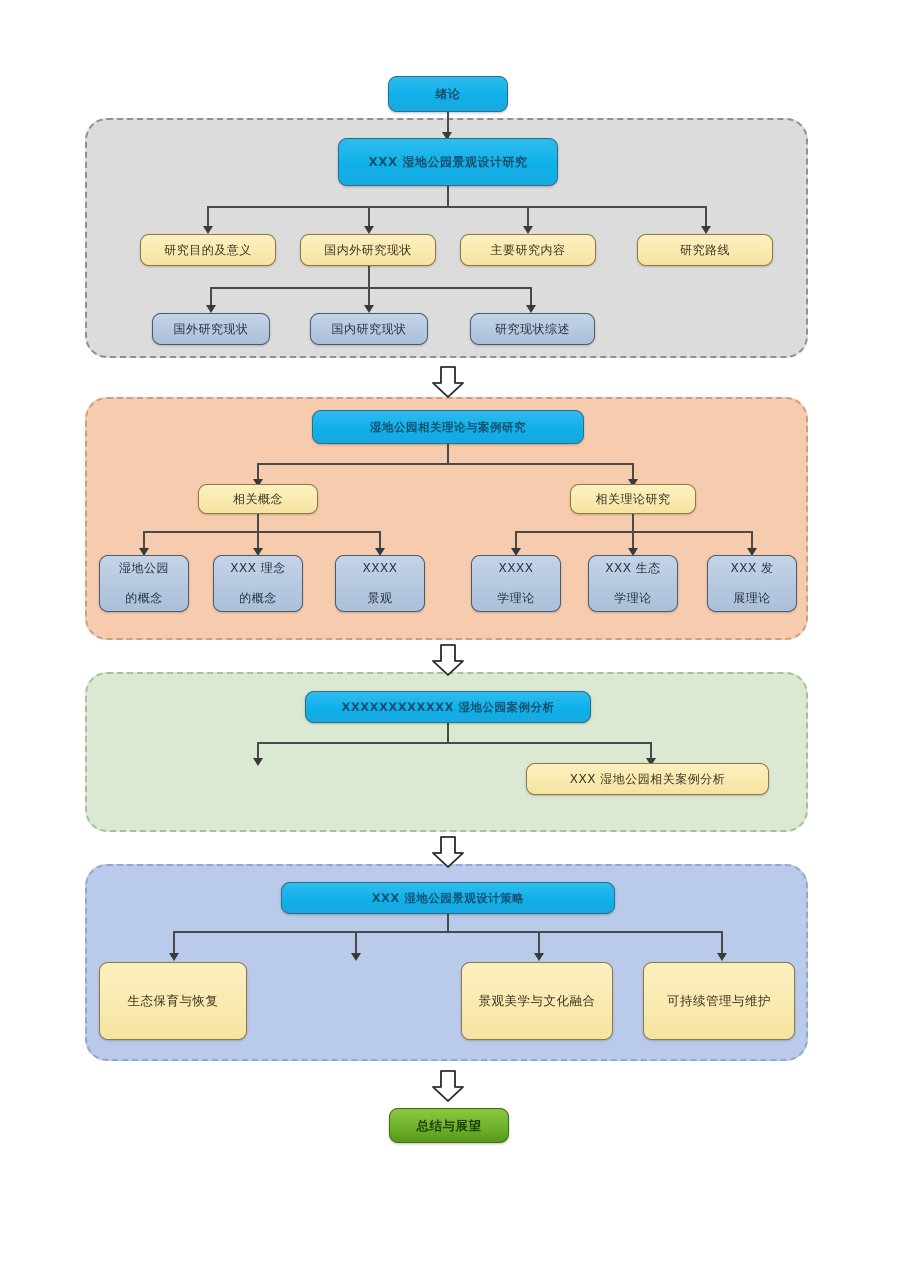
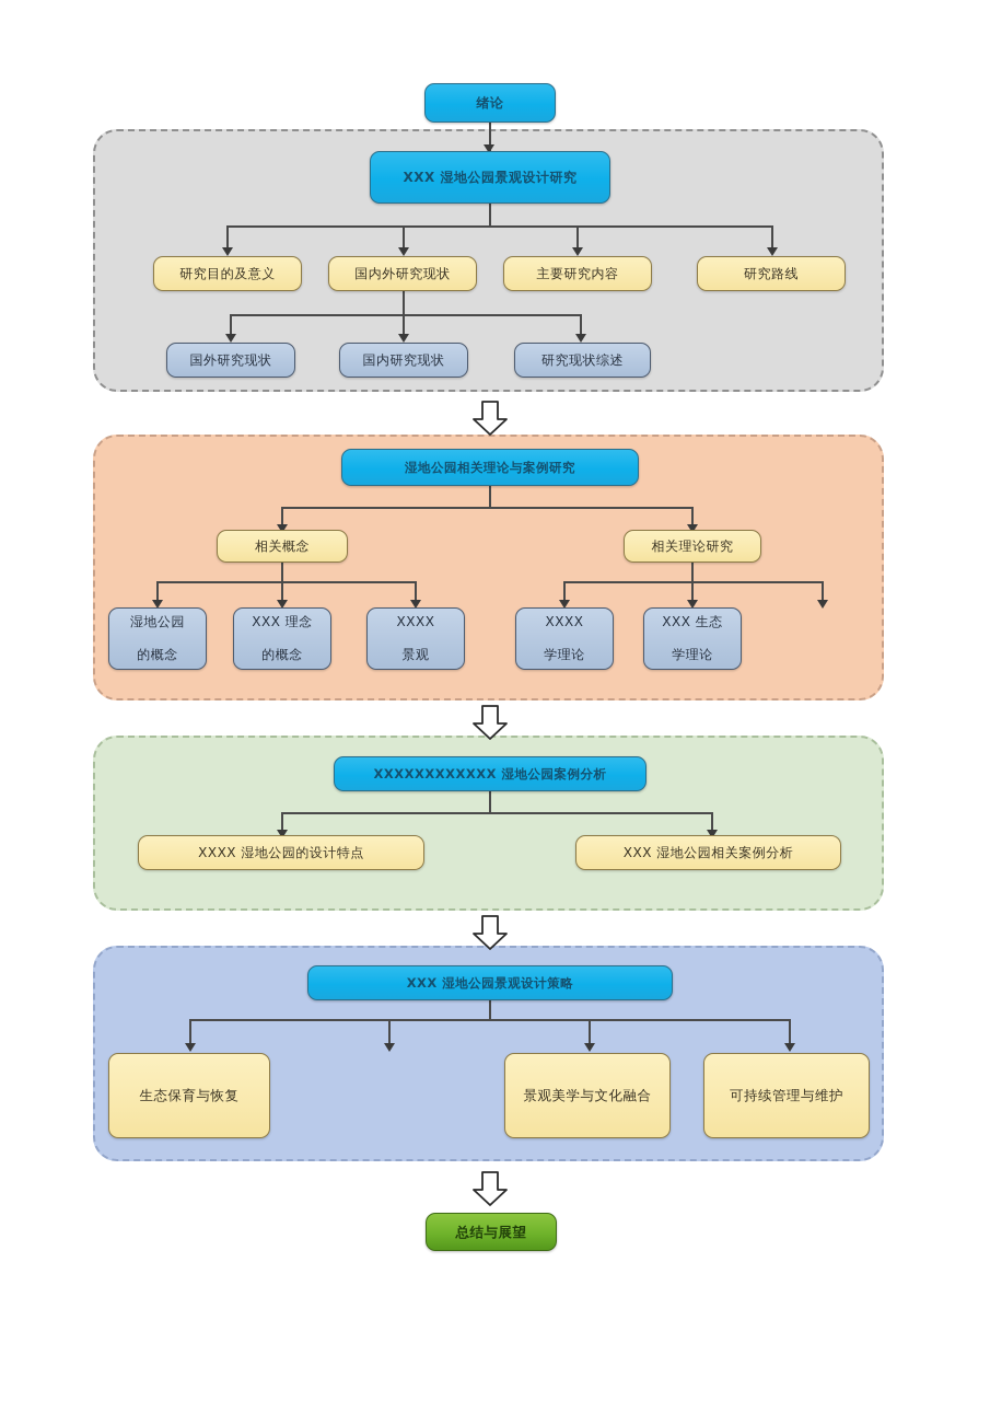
  绪论
  XXX 湿地公园景观设计研究
  研究目的及意义
  国内外研究现状
  主要研究内容
  研究路线
  国外研究现状
  国内研究现状
  研究现状综述
  湿地公园相关理论与案例研究
  相关概念
  相关理论研究
  湿地公园
  的概念
  XXX 理念
  的概念
  XXXX
  景观
  XXXX
  学理论
  XXX 生态
  学理论
- XXX 发
- 展理论
  XXXXXXXXXXXX 湿地公园案例分析
+ XXXX 湿地公园的设计特点
  XXX 湿地公园相关案例分析
  XXX 湿地公园景观设计策略
  生态保育与恢复
  景观美学与文化融合
  可持续管理与维护
  总结与展望
